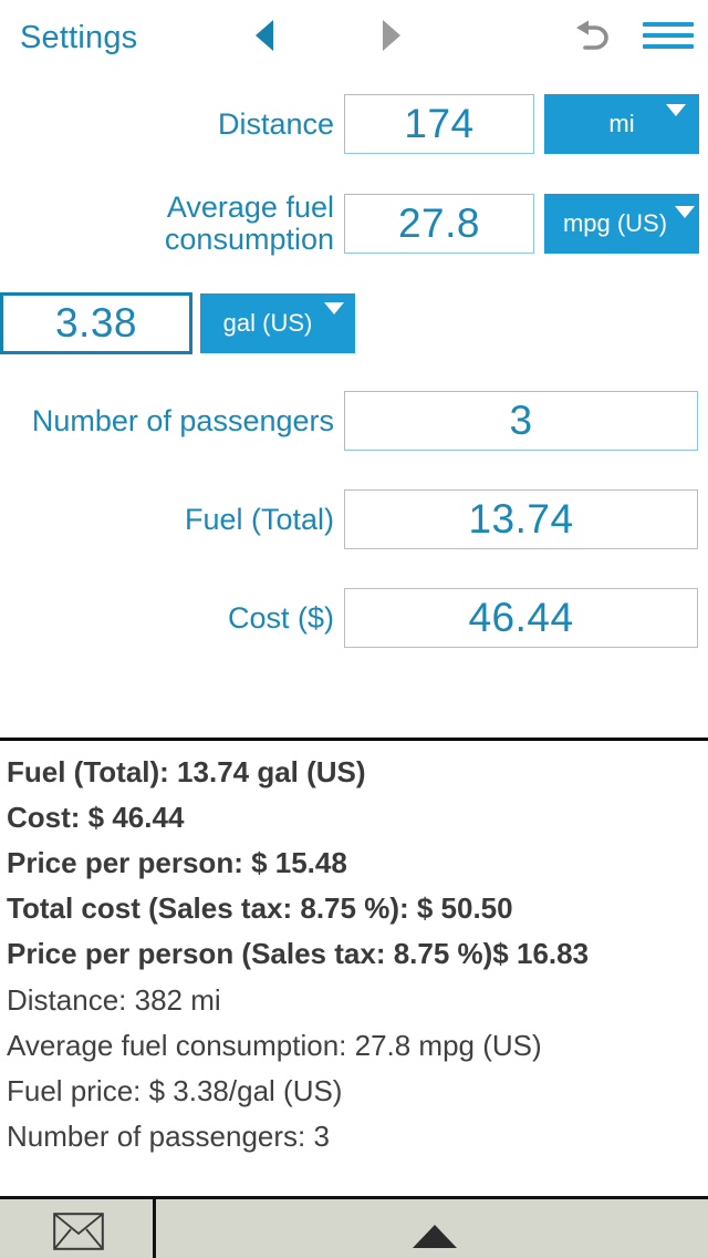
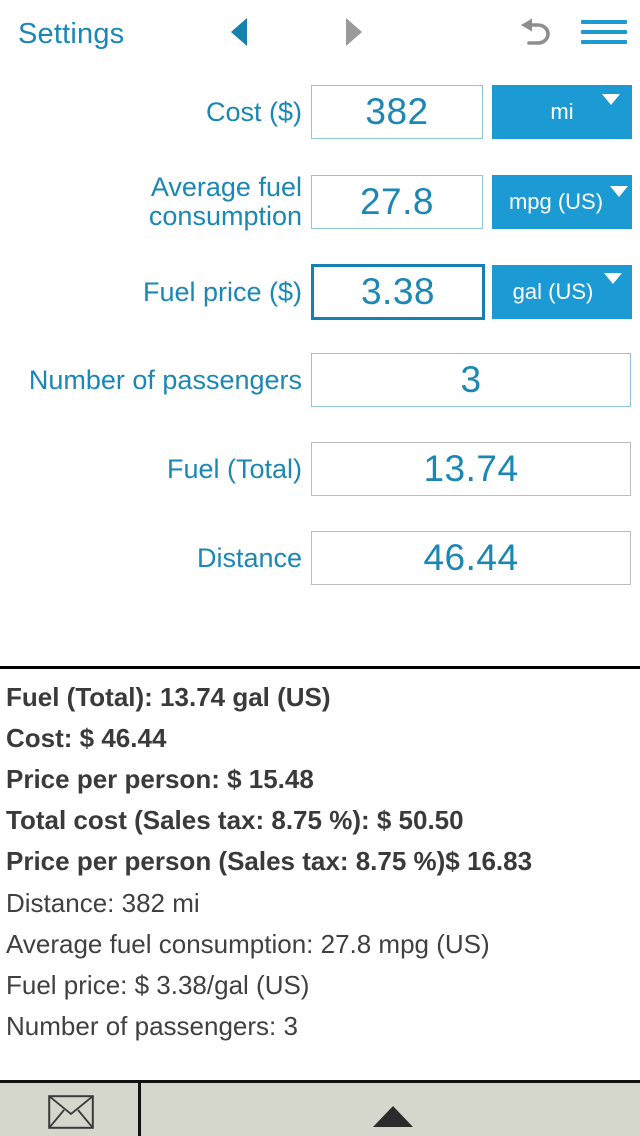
  Settings
- Distance
+ Cost ($)
- 174
+ 382
  mi
  Average fuel consumption
  27.8
  mpg (US)
+ Fuel price ($)
  3.38
  gal (US)
  Number of passengers
  3
  Fuel (Total)
  13.74
- Cost ($)
+ Distance
  46.44
  Fuel (Total): 13.74 gal (US)
  Cost: $ 46.44
  Price per person: $ 15.48
  Total cost (Sales tax: 8.75 %): $ 50.50
  Price per person (Sales tax: 8.75 %)$ 16.83
  Distance: 382 mi
  Average fuel consumption: 27.8 mpg (US)
  Fuel price: $ 3.38/gal (US)
  Number of passengers: 3
